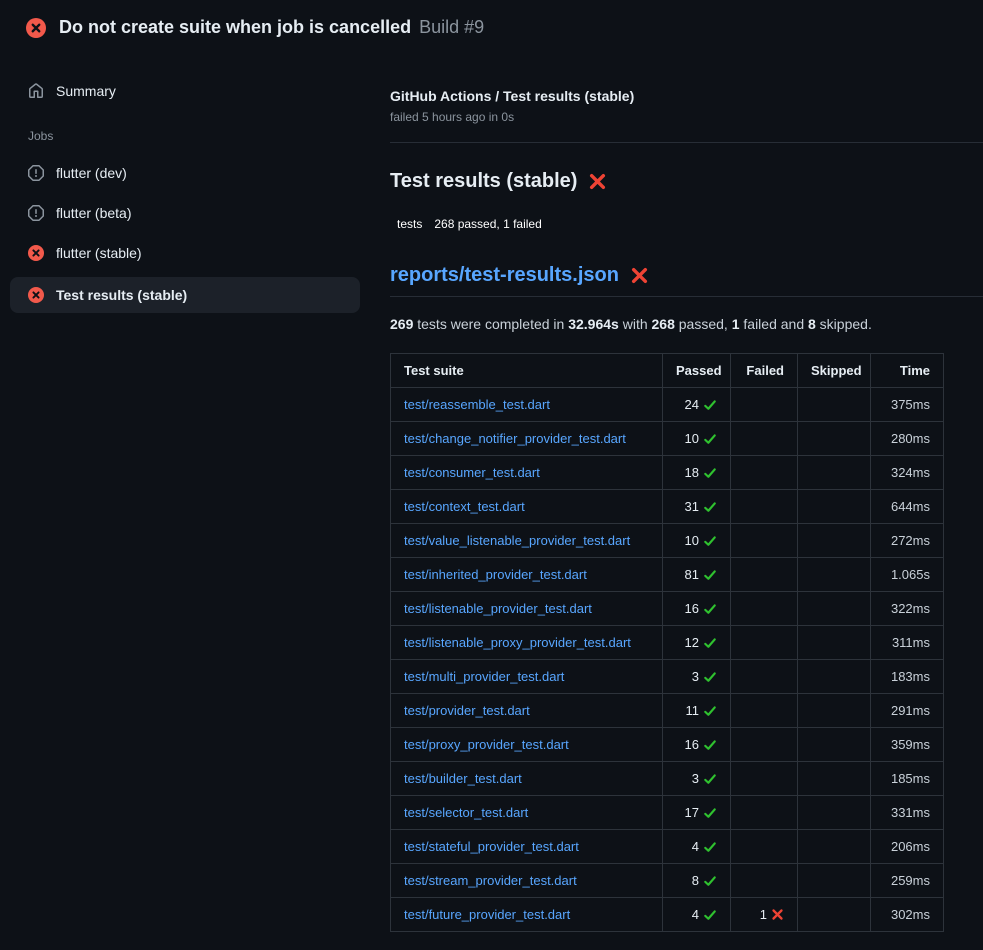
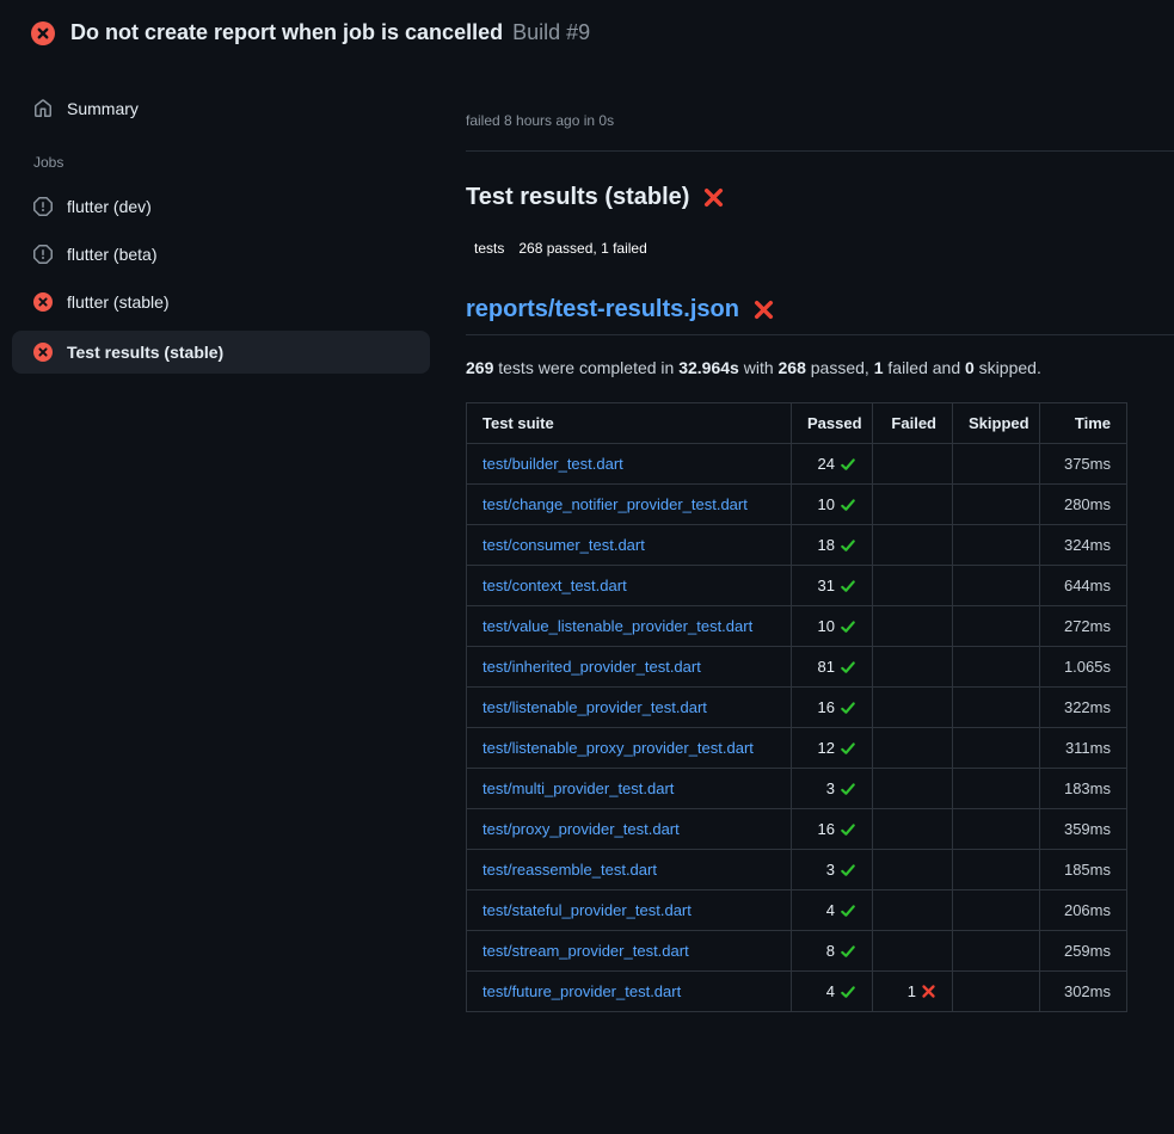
- Do not create suite when job is cancelled Build #9
+ Do not create report when job is cancelled Build #9
  Summary
  Jobs
  flutter (dev)
  flutter (beta)
  flutter (stable)
  Test results (stable)
- GitHub Actions / Test results (stable)
- failed 5 hours ago in 0s
+ failed 8 hours ago in 0s
  Test results (stable)
  tests
  268 passed, 1 failed
  reports/test-results.json
- 269 tests were completed in 32.964s with 268 passed, 1 failed and 8 skipped.
+ 269 tests were completed in 32.964s with 268 passed, 1 failed and 0 skipped.
  Test suite	Passed	Failed	Skipped	Time
- test/reassemble_test.dart	24			375ms
+ test/builder_test.dart	24			375ms
  test/change_notifier_provider_test.dart	10			280ms
  test/consumer_test.dart	18			324ms
  test/context_test.dart	31			644ms
  test/value_listenable_provider_test.dart	10			272ms
  test/inherited_provider_test.dart	81			1.065s
  test/listenable_provider_test.dart	16			322ms
  test/listenable_proxy_provider_test.dart	12			311ms
  test/multi_provider_test.dart	3			183ms
- test/provider_test.dart	11			291ms
  test/proxy_provider_test.dart	16			359ms
- test/builder_test.dart	3			185ms
+ test/reassemble_test.dart	3			185ms
- test/selector_test.dart	17			331ms
  test/stateful_provider_test.dart	4			206ms
  test/stream_provider_test.dart	8			259ms
  test/future_provider_test.dart	4	1		302ms
